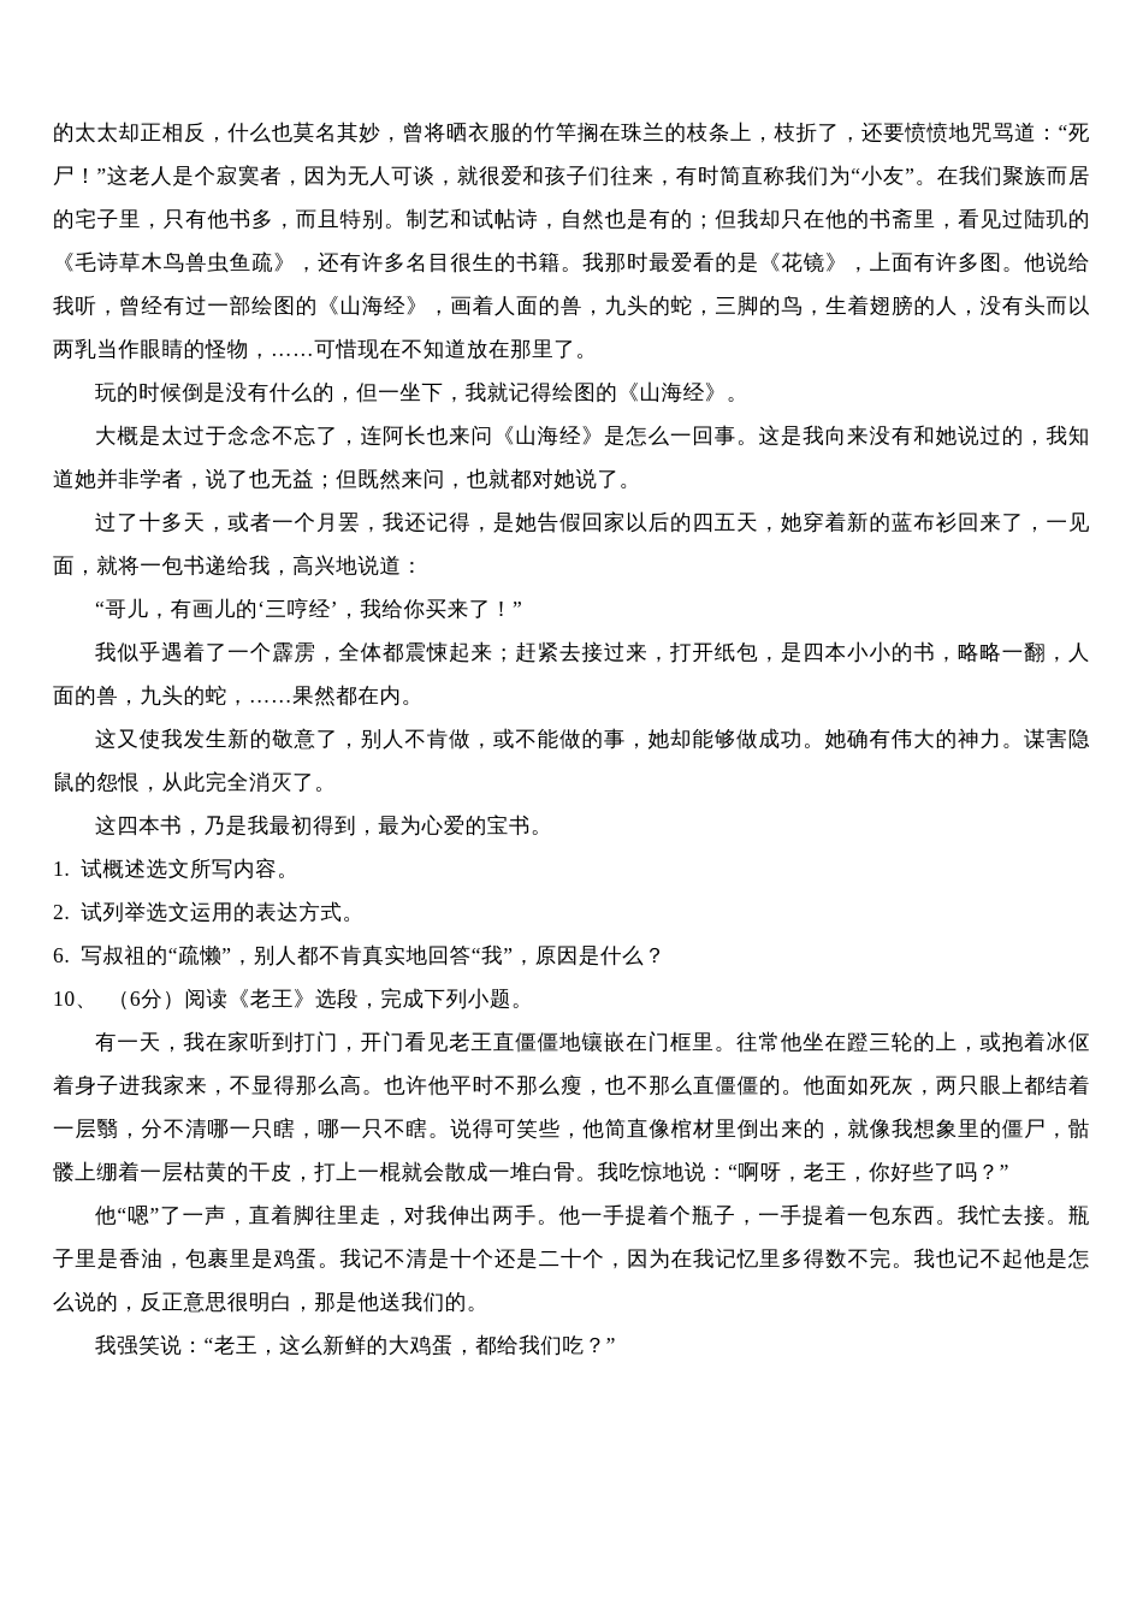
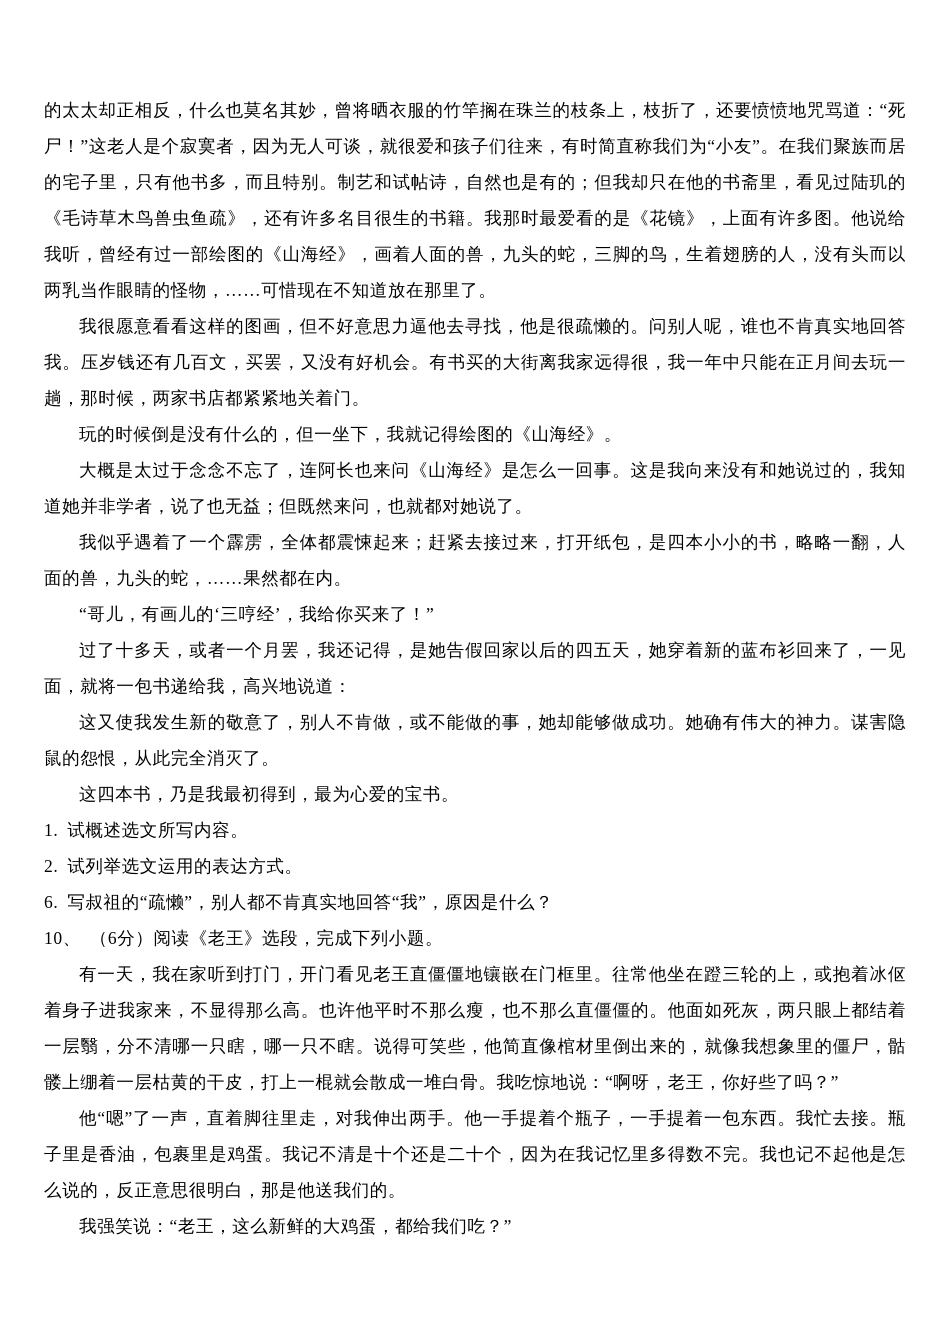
  的太太却正相反，什么也莫名其妙，曾将晒衣服的竹竿搁在珠兰的枝条上，枝折了，还要愤愤地咒骂道：“死尸！”这老人是个寂寞者，因为无人可谈，就很爱和孩子们往来，有时简直称我们为“小友”。在我们聚族而居的宅子里，只有他书多，而且特别。制艺和试帖诗，自然也是有的；但我却只在他的书斋里，看见过陆玑的《毛诗草木鸟兽虫鱼疏》，还有许多名目很生的书籍。我那时最爱看的是《花镜》，上面有许多图。他说给我听，曾经有过一部绘图的《山海经》，画着人面的兽，九头的蛇，三脚的鸟，生着翅膀的人，没有头而以两乳当作眼睛的怪物，……可惜现在不知道放在那里了。
+ 我很愿意看看这样的图画，但不好意思力逼他去寻找，他是很疏懒的。问别人呢，谁也不肯真实地回答我。压岁钱还有几百文，买罢，又没有好机会。有书买的大街离我家远得很，我一年中只能在正月间去玩一趟，那时候，两家书店都紧紧地关着门。
  玩的时候倒是没有什么的，但一坐下，我就记得绘图的《山海经》。
  大概是太过于念念不忘了，连阿长也来问《山海经》是怎么一回事。这是我向来没有和她说过的，我知道她并非学者，说了也无益；但既然来问，也就都对她说了。
- 过了十多天，或者一个月罢，我还记得，是她告假回家以后的四五天，她穿着新的蓝布衫回来了，一见面，就将一包书递给我，高兴地说道：
+ 我似乎遇着了一个霹雳，全体都震悚起来；赶紧去接过来，打开纸包，是四本小小的书，略略一翻，人面的兽，九头的蛇，……果然都在内。
  “哥儿，有画儿的‘三哼经’，我给你买来了！”
- 我似乎遇着了一个霹雳，全体都震悚起来；赶紧去接过来，打开纸包，是四本小小的书，略略一翻，人面的兽，九头的蛇，……果然都在内。
+ 过了十多天，或者一个月罢，我还记得，是她告假回家以后的四五天，她穿着新的蓝布衫回来了，一见面，就将一包书递给我，高兴地说道：
  这又使我发生新的敬意了，别人不肯做，或不能做的事，她却能够做成功。她确有伟大的神力。谋害隐鼠的怨恨，从此完全消灭了。
  这四本书，乃是我最初得到，最为心爱的宝书。
  1. 试概述选文所写内容。
  2. 试列举选文运用的表达方式。
  6. 写叔祖的“疏懒”，别人都不肯真实地回答“我”，原因是什么？
  10、 （6分）阅读《老王》选段，完成下列小题。
  有一天，我在家听到打门，开门看见老王直僵僵地镶嵌在门框里。往常他坐在蹬三轮的上，或抱着冰伛着身子进我家来，不显得那么高。也许他平时不那么瘦，也不那么直僵僵的。他面如死灰，两只眼上都结着一层翳，分不清哪一只瞎，哪一只不瞎。说得可笑些，他简直像棺材里倒出来的，就像我想象里的僵尸，骷髅上绷着一层枯黄的干皮，打上一棍就会散成一堆白骨。我吃惊地说：“啊呀，老王，你好些了吗？”
  他“嗯”了一声，直着脚往里走，对我伸出两手。他一手提着个瓶子，一手提着一包东西。我忙去接。瓶子里是香油，包裹里是鸡蛋。我记不清是十个还是二十个，因为在我记忆里多得数不完。我也记不起他是怎么说的，反正意思很明白，那是他送我们的。
  我强笑说：“老王，这么新鲜的大鸡蛋，都给我们吃？”
